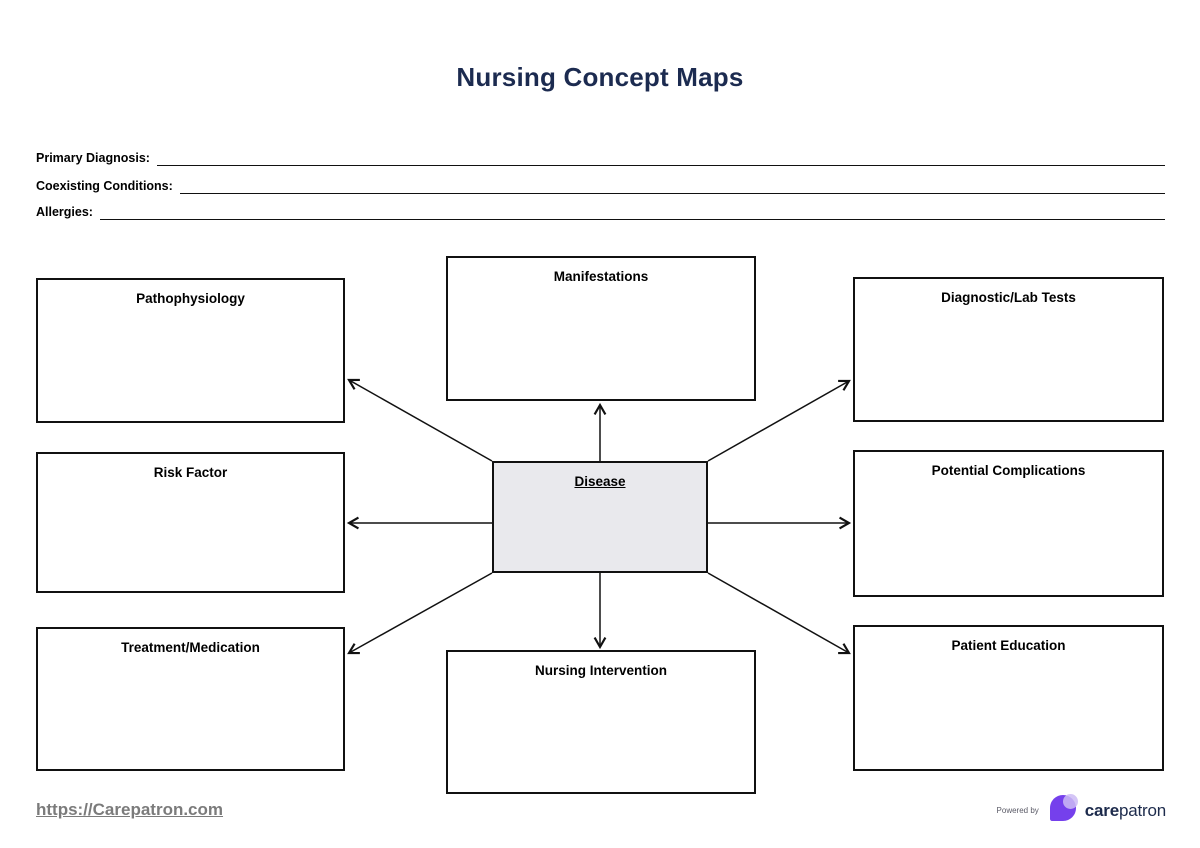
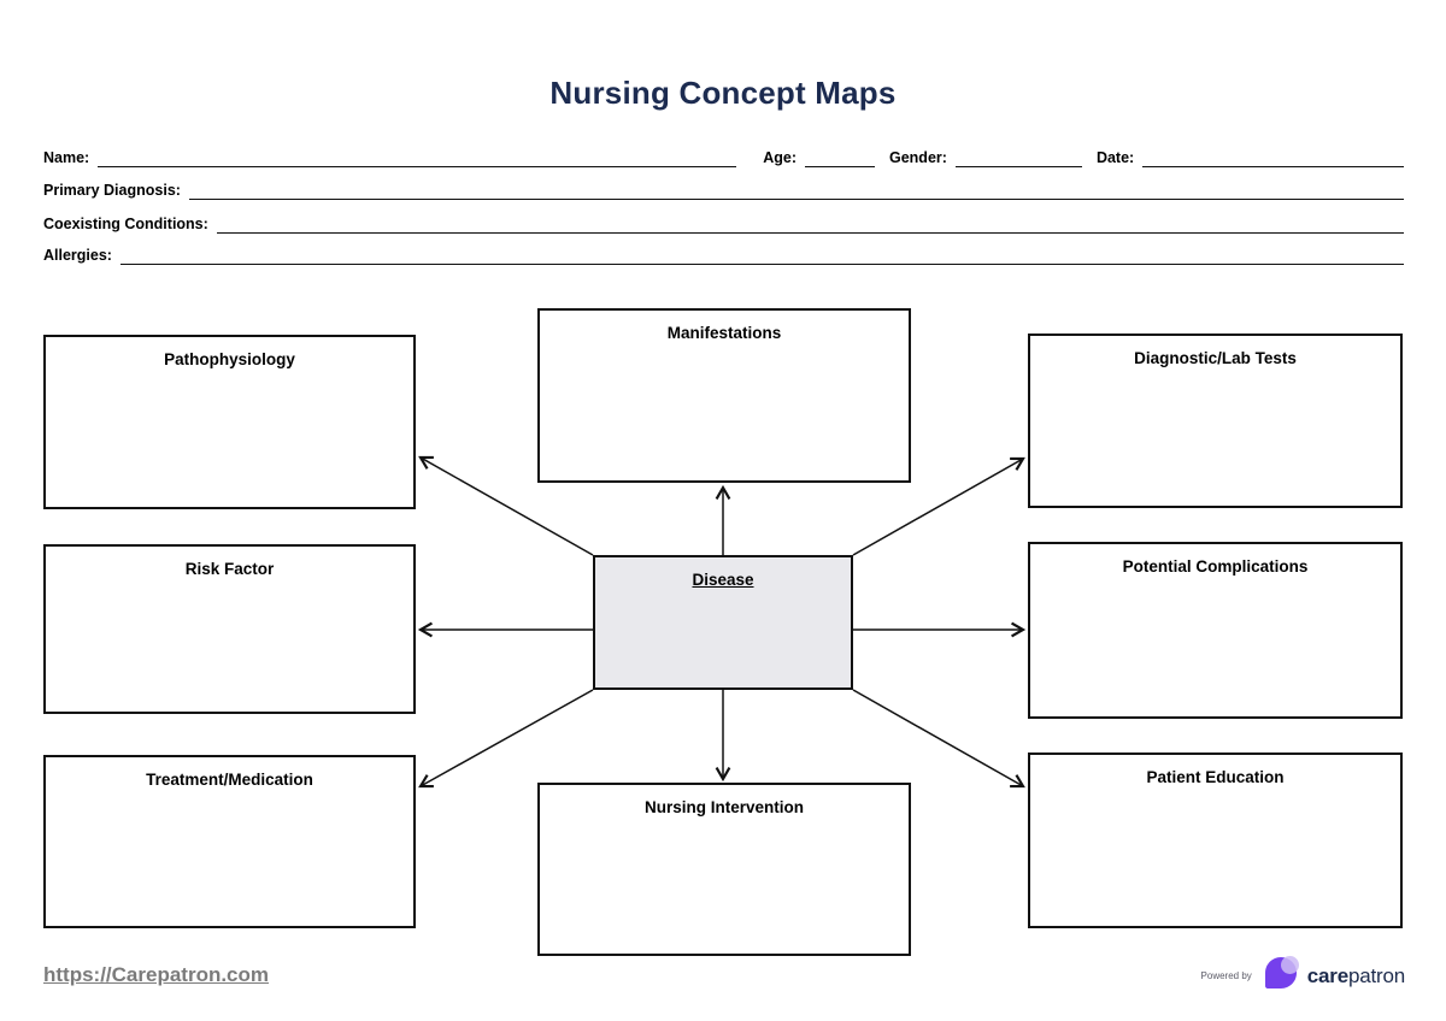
  Nursing Concept Maps
+ Name:
+ Age:
+ Gender:
+ Date:
  Primary Diagnosis:
  Coexisting Conditions:
  Allergies:
  Pathophysiology
  Risk Factor
  Treatment/Medication
  Manifestations
  Nursing Intervention
  Diagnostic/Lab Tests
  Potential Complications
  Patient Education
  Disease
  https://Carepatron.com
  Powered by
  carepatron
